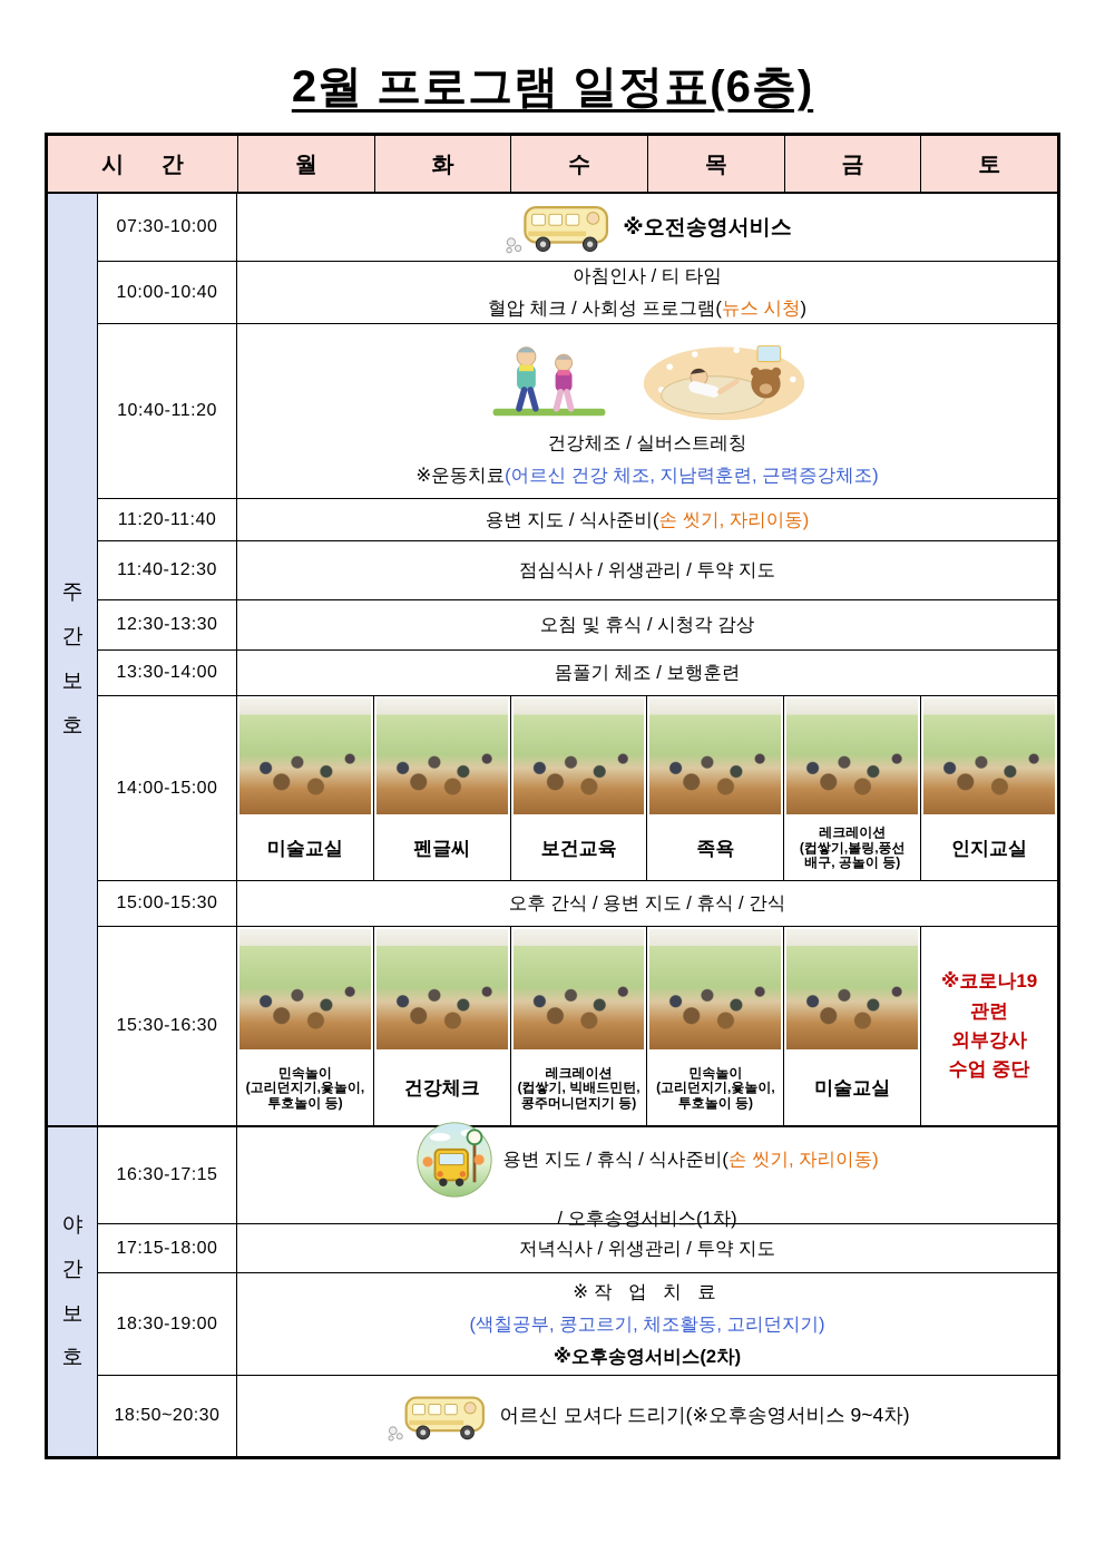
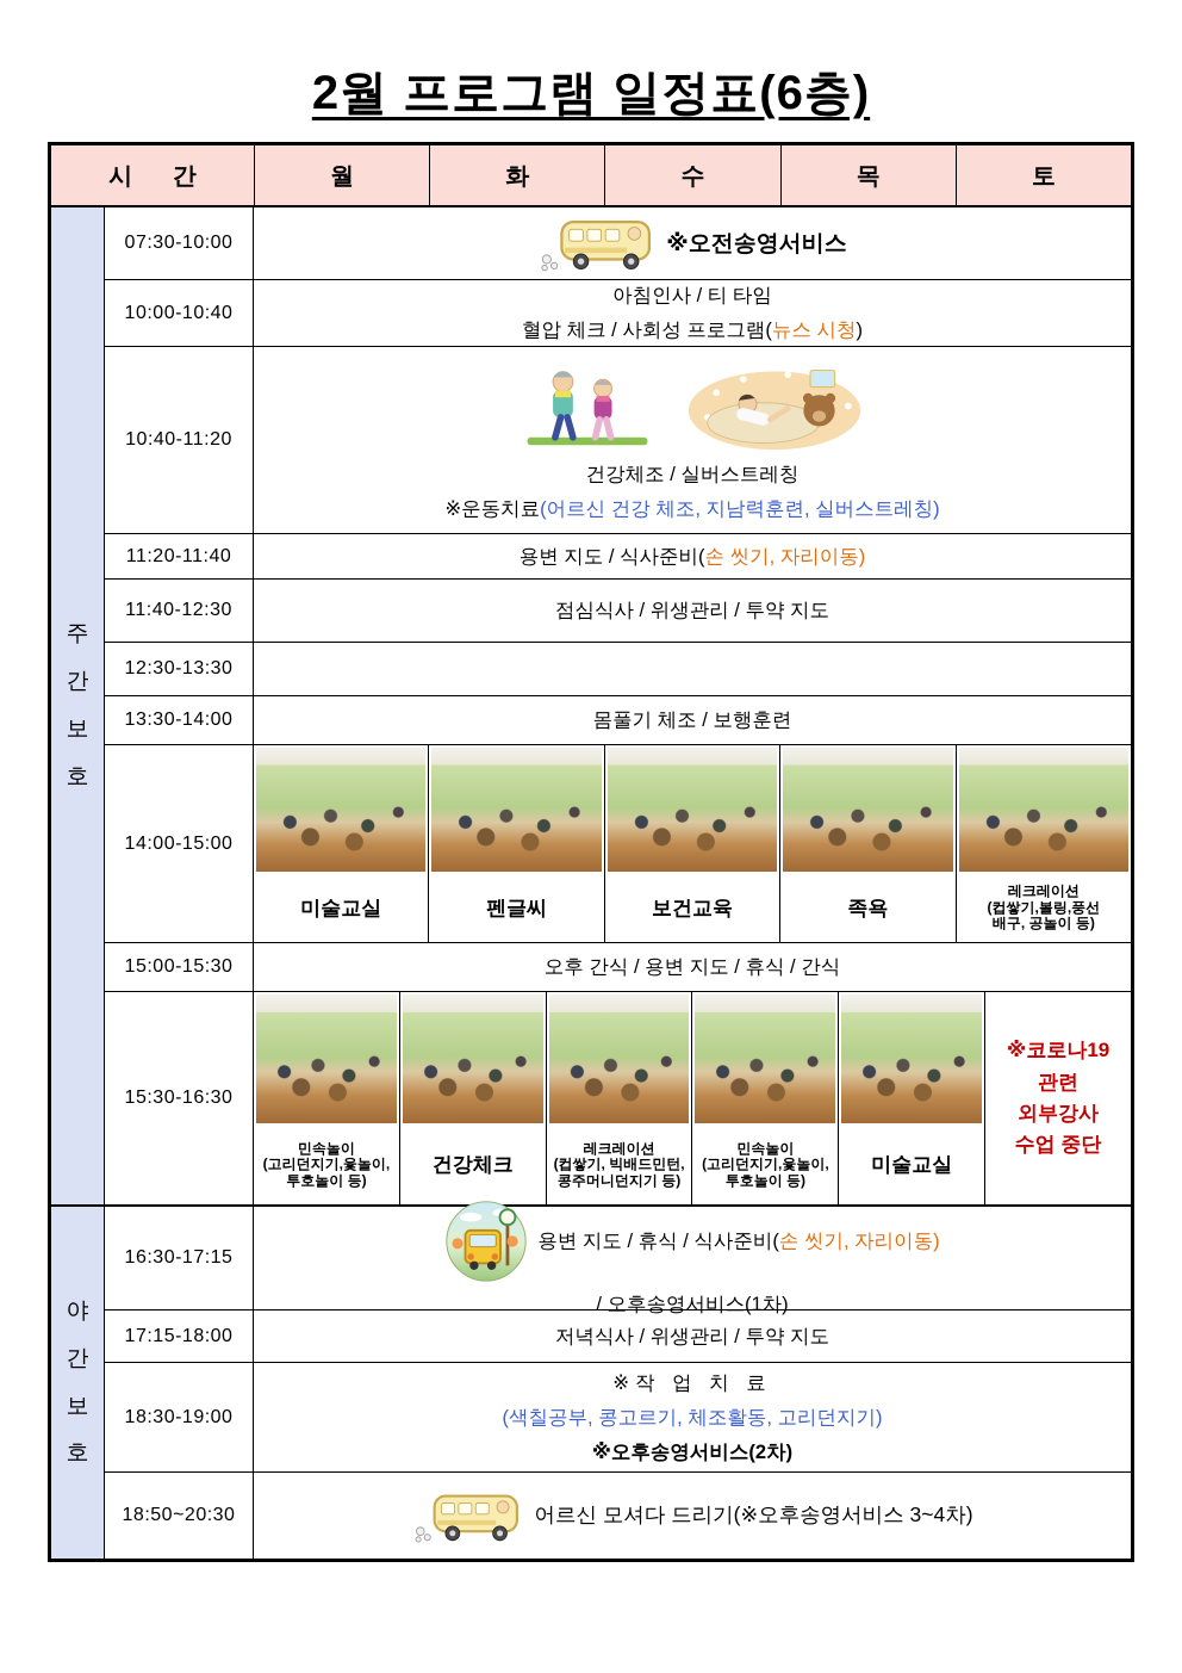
  2월 프로그램 일정표(6층)
  시 간
  월
  화
  수
  목
- 금
  토
  주간보호
  07:30-10:00
  ※오전송영서비스
  10:00-10:40
  아침인사 / 티 타임
  혈압 체크 / 사회성 프로그램(뉴스 시청)
  10:40-11:20
  건강체조 / 실버스트레칭
- ※운동치료(어르신 건강 체조, 지남력훈련, 근력증강체조)
+ ※운동치료(어르신 건강 체조, 지남력훈련, 실버스트레칭)
  11:20-11:40
  용변 지도 / 식사준비(손 씻기, 자리이동)
  11:40-12:30
  점심식사 / 위생관리 / 투약 지도
  12:30-13:30
- 오침 및 휴식 / 시청각 감상
  13:30-14:00
  몸풀기 체조 / 보행훈련
  14:00-15:00
  미술교실
  펜글씨
  보건교육
  족욕
  레크레이션
  (컵쌓기,볼링,풍선
  배구, 공놀이 등)
- 인지교실
  15:00-15:30
  오후 간식 / 용변 지도 / 휴식 / 간식
  15:30-16:30
  민속놀이
  (고리던지기,윷놀이,
  투호놀이 등)
  건강체크
  레크레이션
  (컵쌓기, 빅배드민턴,
  콩주머니던지기 등)
  민속놀이
  (고리던지기,윷놀이,
  투호놀이 등)
  미술교실
  ※코로나19
  관련
  외부강사
  수업 중단
  야간보호
  16:30-17:15
  용변 지도 / 휴식 / 식사준비(손 씻기, 자리이동)
  / 오후송영서비스(1차)
  17:15-18:00
  저녁식사 / 위생관리 / 투약 지도
  18:30-19:00
  ※작 업 치 료
  (색칠공부, 콩고르기, 체조활동, 고리던지기)
  ※오후송영서비스(2차)
  18:50~20:30
- 어르신 모셔다 드리기(※오후송영서비스 9~4차)
+ 어르신 모셔다 드리기(※오후송영서비스 3~4차)
